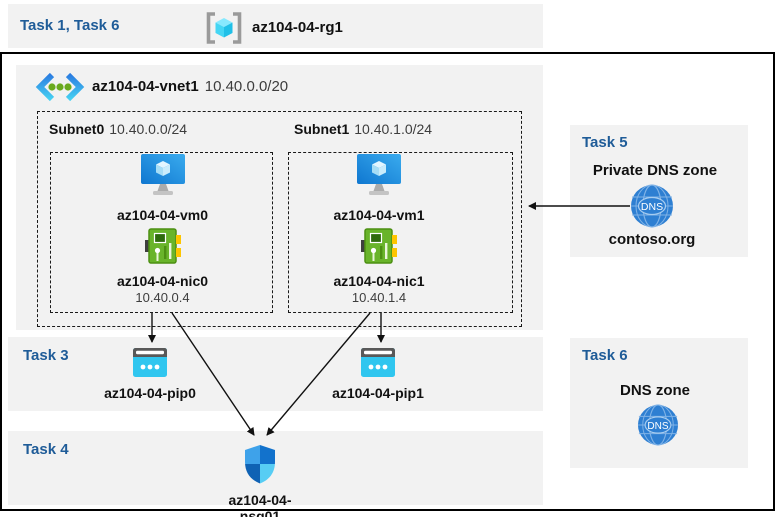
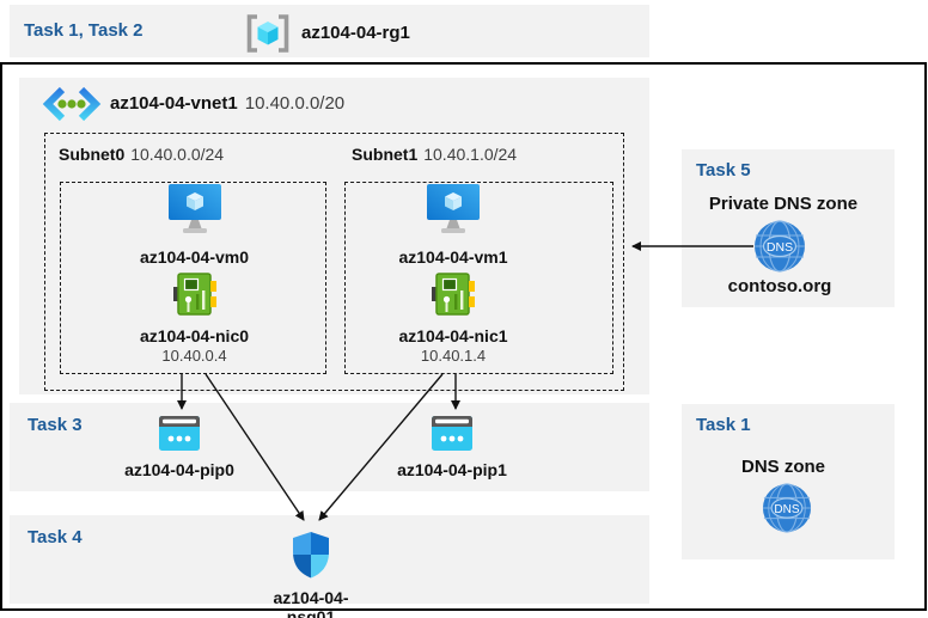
- Task 1, Task 6
+ Task 1, Task 2
  az104-04-rg1
  az104-04-vnet1 10.40.0.0/20
  Subnet0 10.40.0.0/24
  Subnet1 10.40.1.0/24
  az104-04-vm0
  az104-04-nic0
  10.40.0.4
  az104-04-vm1
  az104-04-nic1
  10.40.1.4
  Task 3
  az104-04-pip0
  az104-04-pip1
  Task 4
  az104-04-nsg01
  Task 5
  Private DNS zone
  DNS
  contoso.org
- Task 6
+ Task 1
  DNS zone
  DNS
